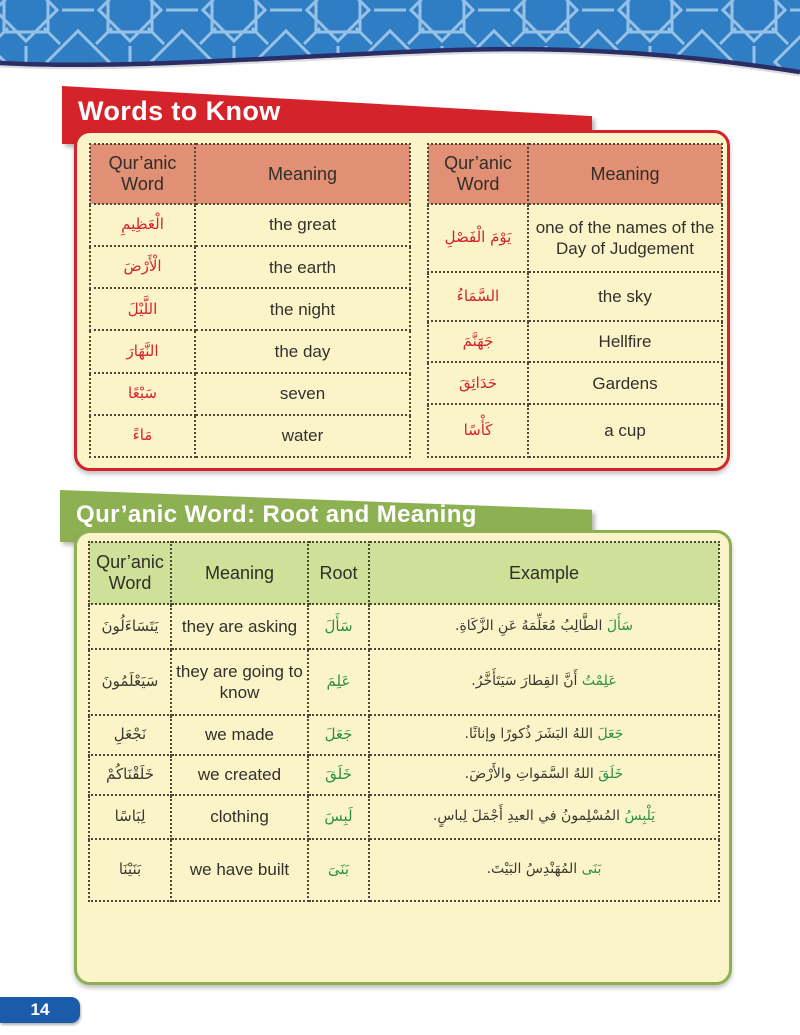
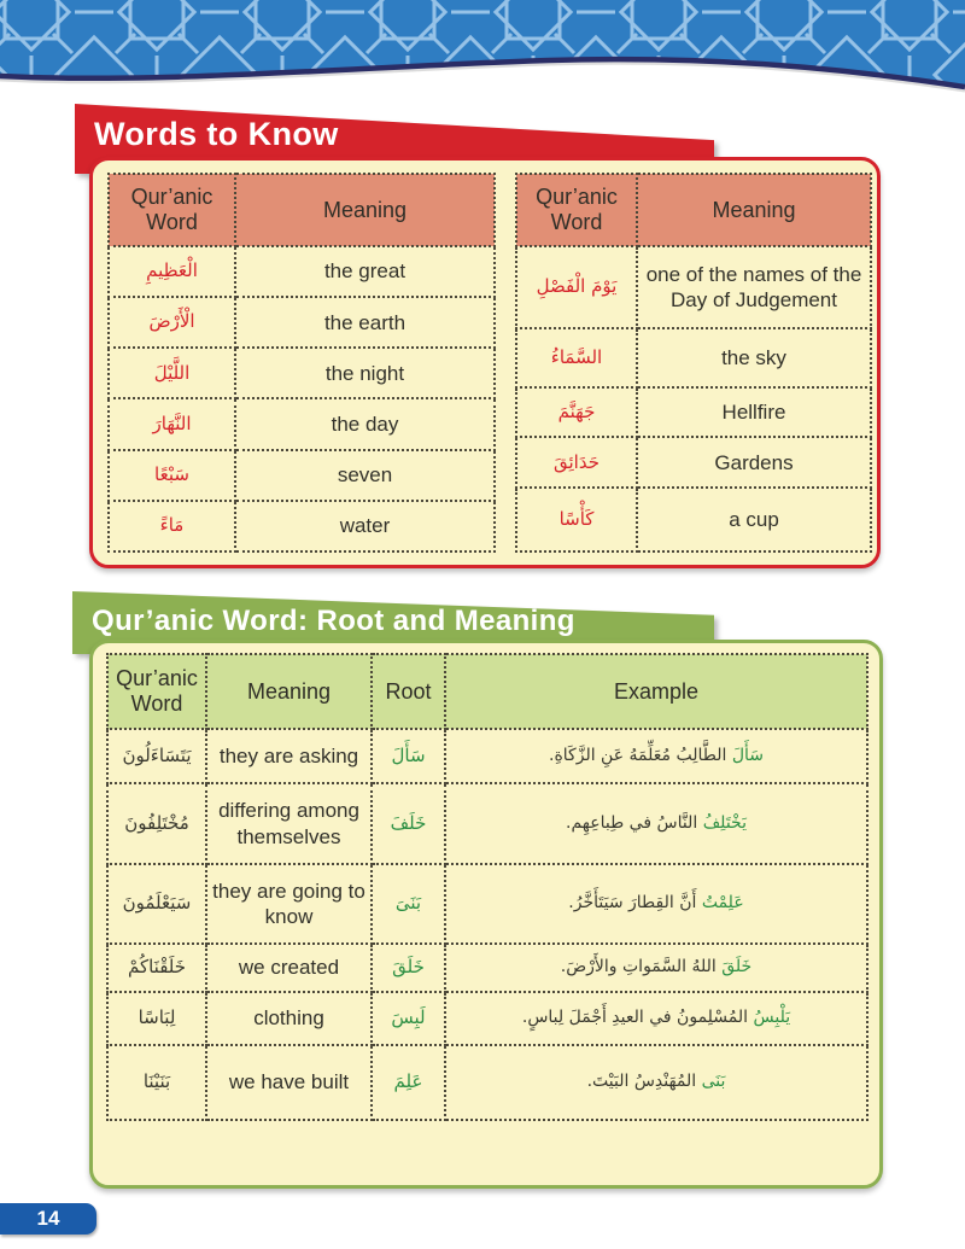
  Words to Know
  Qur’anic Word	Meaning
  الْعَظِيمِ	the great
  الْأَرْضَ	the earth
  اللَّيْلَ	the night
  النَّهَارَ	the day
  سَبْعًا	seven
  مَاءً	water
  Qur’anic Word	Meaning
  يَوْمَ الْفَصْلِ	one of the names of the Day of Judgement
  السَّمَاءُ	the sky
  جَهَنَّمَ	Hellfire
  حَدَائِقَ	Gardens
  كَأْسًا	a cup
  Qur’anic Word: Root and Meaning
  Qur’anic Word	Meaning	Root	Example
  يَتَسَاءَلُونَ	they are asking	سَأَلَ	سَأَلَ الطَّالِبُ مُعَلِّمَهُ عَنِ الزَّكَاةِ.
+ مُخْتَلِفُونَ	differing among themselves	خَلَفَ	يَخْتَلِفُ النَّاسُ في طِباعِهِم.
- سَيَعْلَمُونَ	they are going to know	عَلِمَ	عَلِمْتُ أَنَّ القِطارَ سَيَتَأَخَّرُ.
+ سَيَعْلَمُونَ	they are going to know	بَنَىَ	عَلِمْتُ أَنَّ القِطارَ سَيَتَأَخَّرُ.
- نَجْعَلِ	we made	جَعَلَ	جَعَلَ اللهُ البَشَرَ ذُكورًا وإناثًا.
  خَلَقْنَاكُمْ	we created	خَلَقَ	خَلَقَ اللهُ السَّمَواتِ والأَرْضَ.
  لِبَاسًا	clothing	لَبِسَ	يَلْبِسُ المُسْلِمونُ في العيدِ أَجْمَلَ لِباسٍ.
- بَنَيْنَا	we have built	بَنَىَ	بَنَى المُهَنْدِسُ البَيْتَ.
+ بَنَيْنَا	we have built	عَلِمَ	بَنَى المُهَنْدِسُ البَيْتَ.
  14
